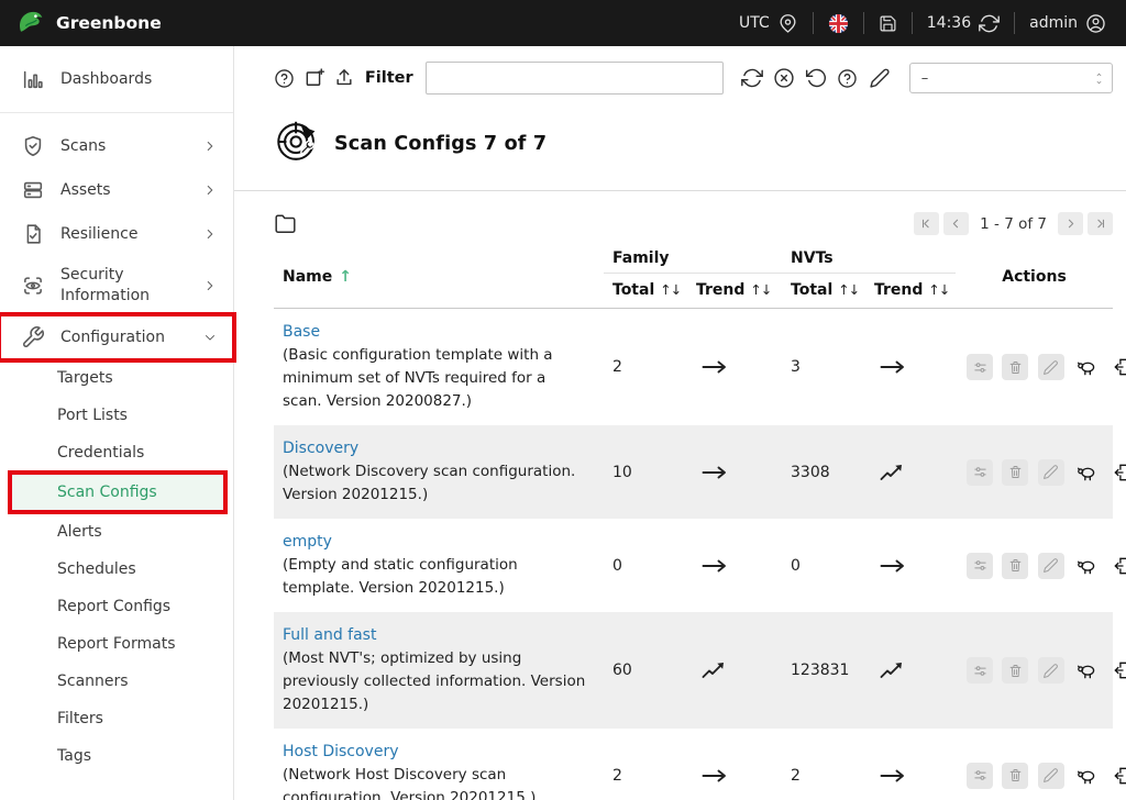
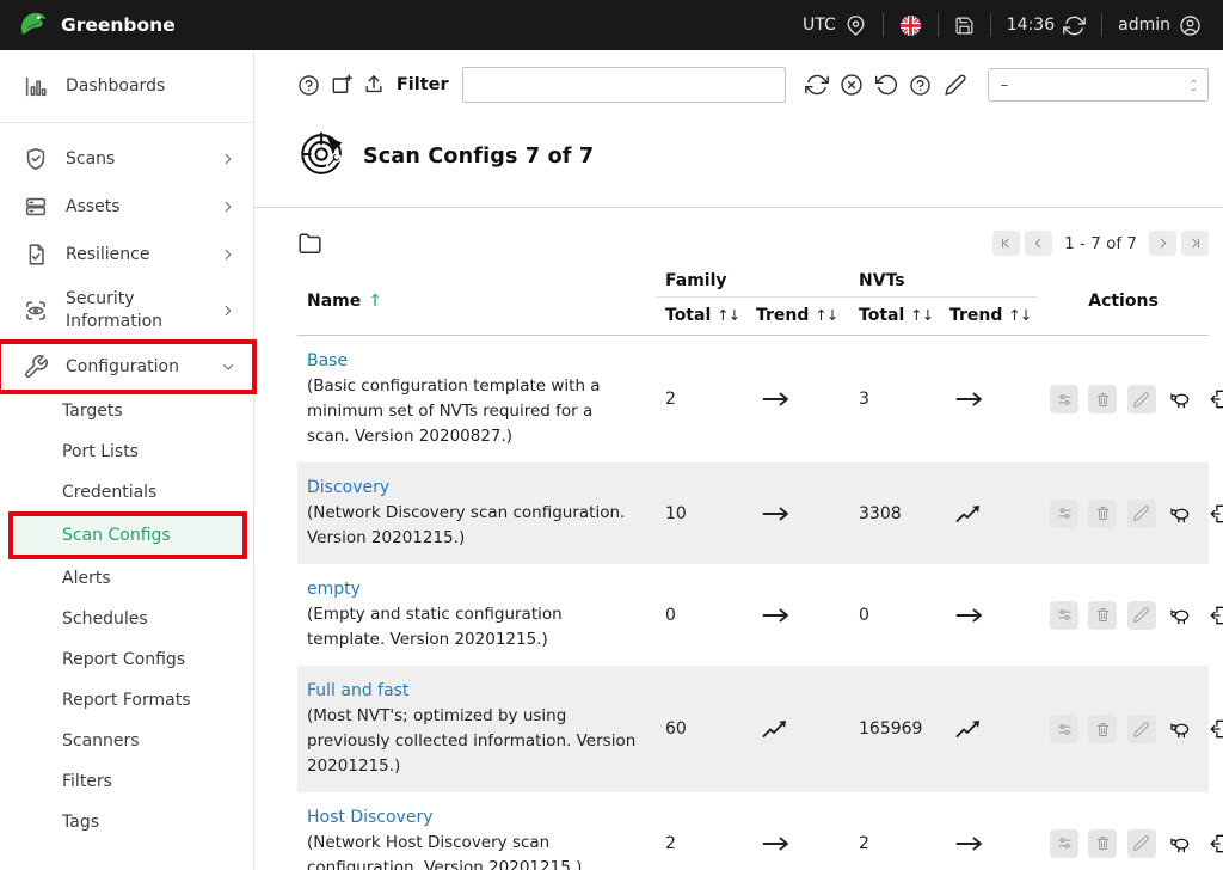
  Greenbone
  UTC
  14:36
  admin
  Dashboards
  Scans
  Assets
  Resilience
  Security Information
  Configuration
  Targets
  Port Lists
  Credentials
  Scan Configs
  Alerts
  Schedules
  Report Configs
  Report Formats
  Scanners
  Filters
  Tags
  Filter
  –
  Scan Configs 7 of 7
  1 - 7 of 7
  Name ↑	Family	NVTs	Actions
  Total ↑↓	Trend ↑↓	Total ↑↓	Trend ↑↓
  Base (Basic configuration template with a minimum set of NVTs required for a scan. Version 20200827.)	2		3
  Discovery (Network Discovery scan configuration. Version 20201215.)	10		3308
  empty (Empty and static configuration template. Version 20201215.)	0		0
- Full and fast (Most NVT's; optimized by using previously collected information. Version 20201215.)	60		123831
+ Full and fast (Most NVT's; optimized by using previously collected information. Version 20201215.)	60		165969
  Host Discovery (Network Host Discovery scan configuration. Version 20201215.)	2		2
